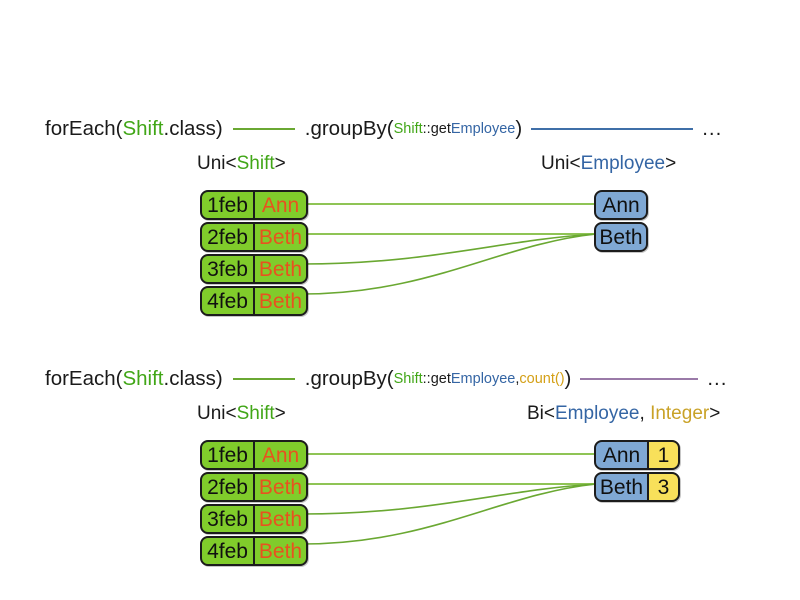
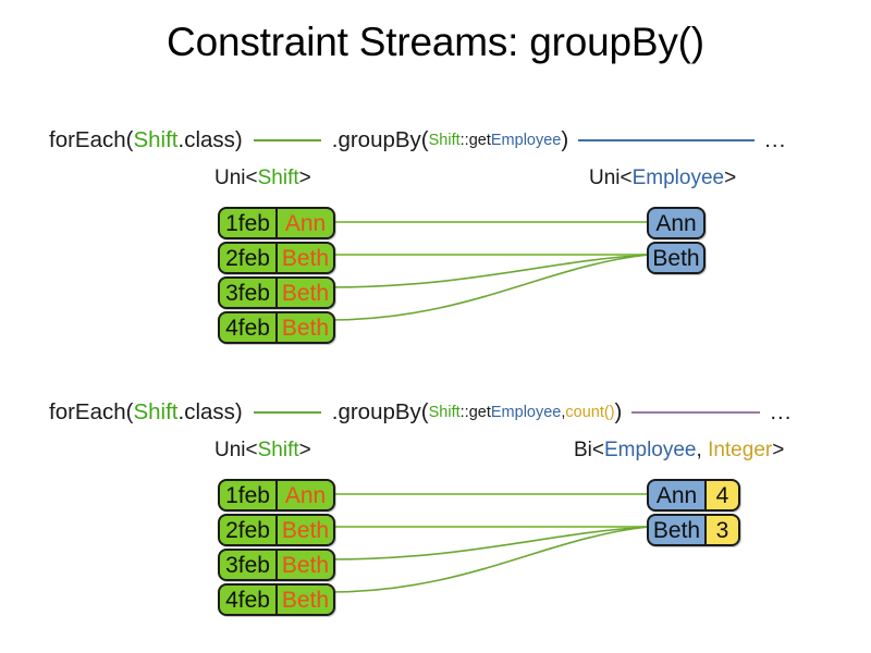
+ Constraint Streams: groupBy()
  forEach(
  Shift
  .class)
  .groupBy(
  Shift
  ::get
  Employee
  )
  ...
  Uni<Shift>
  Uni<Employee>
  1feb
  Ann
  2feb
  Beth
  3feb
  Beth
  4feb
  Beth
  Ann
  Beth
  forEach(
  Shift
  .class)
  .groupBy(
  Shift
  ::get
  Employee
  ,
  count()
  )
  ...
  Uni<Shift>
  Bi<Employee, Integer>
  1feb
  Ann
  2feb
  Beth
  3feb
  Beth
  4feb
  Beth
  Ann
- 1
+ 4
  Beth
  3
